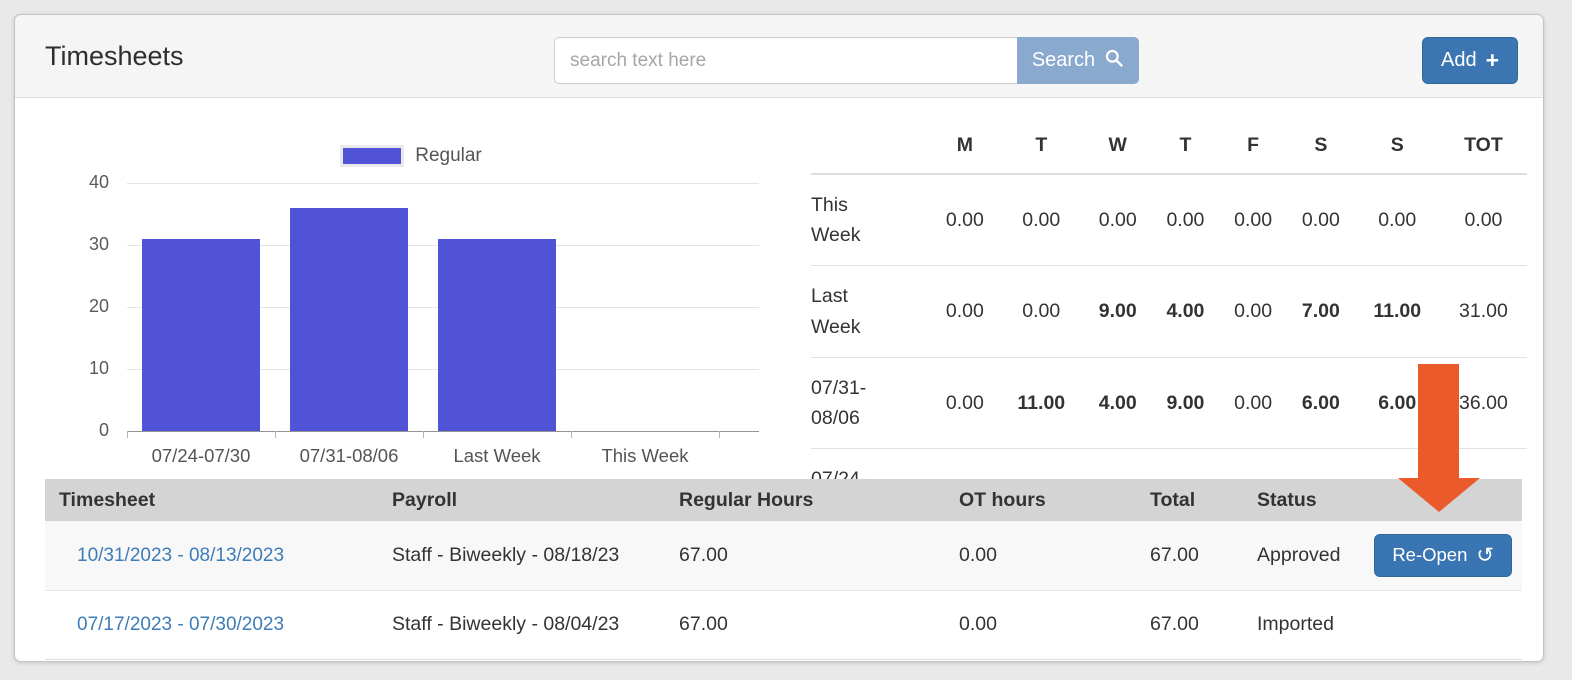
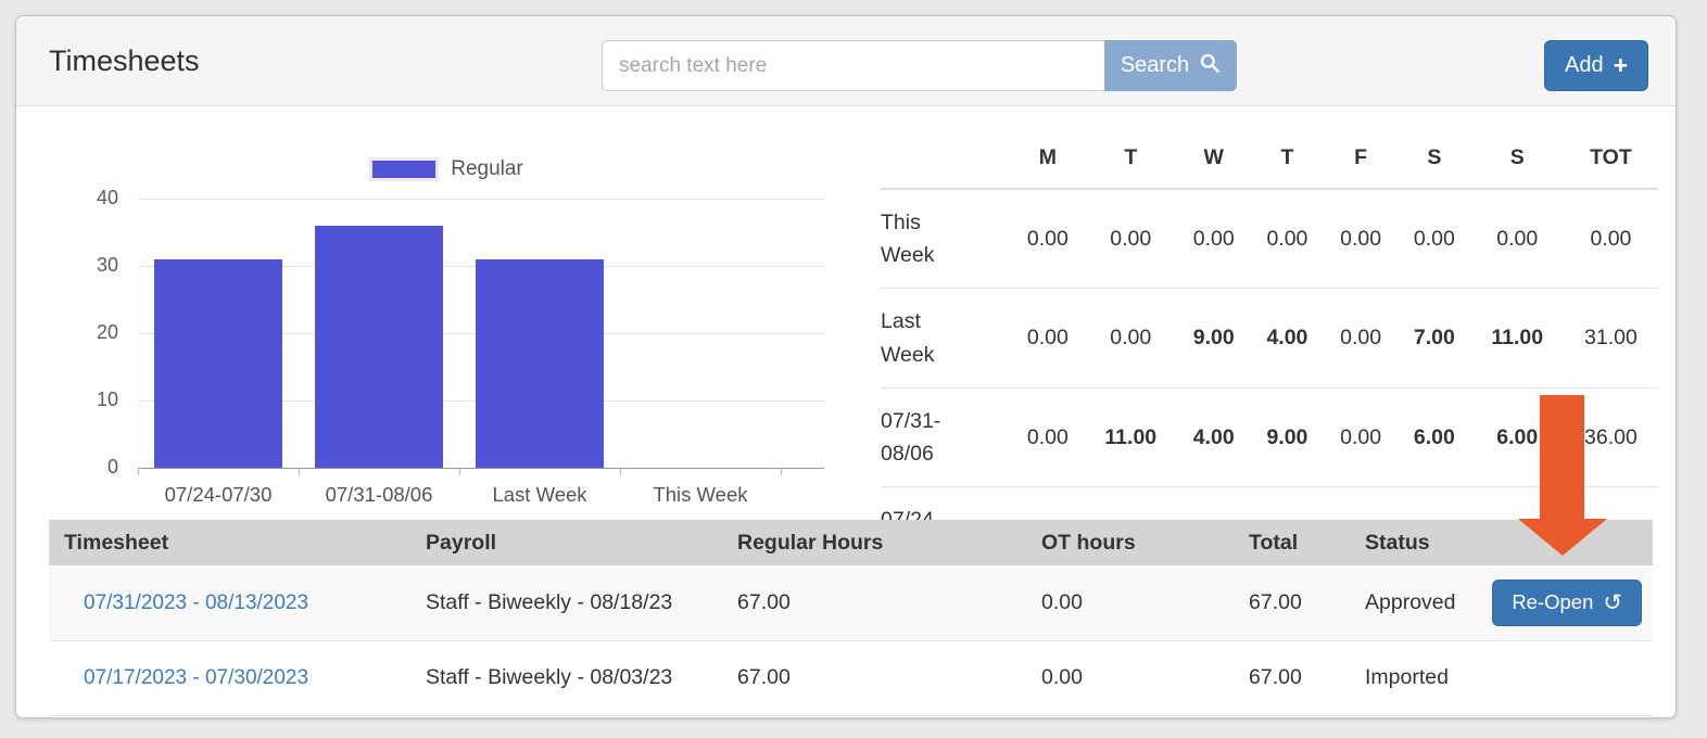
  Timesheets
  search text here
  Search
  Add
  +
  Regular
  07/24-07/30
  07/31-08/06
  Last Week
  This Week
  0
  10
  20
  30
  40
  	M	T	W	T	F	S	S	TOT
  This Week	0.00	0.00	0.00	0.00	0.00	0.00	0.00	0.00
  Last Week	0.00	0.00	9.00	4.00	0.00	7.00	11.00	31.00
  07/31-08/06	0.00	11.00	4.00	9.00	0.00	6.00	6.00	36.00
  07/24-07/30	0.00	0.00		4.00	0.00	7.00	11.00	31.00
  Timesheet	Payroll	Regular Hours	OT hours	Total	Status
- 10/31/2023 - 08/13/2023	Staff - Biweekly - 08/18/23	67.00	0.00	67.00	Approved	Re-Open ↺
+ 07/31/2023 - 08/13/2023	Staff - Biweekly - 08/18/23	67.00	0.00	67.00	Approved	Re-Open ↺
- 07/17/2023 - 07/30/2023	Staff - Biweekly - 08/04/23	67.00	0.00	67.00	Imported
+ 07/17/2023 - 07/30/2023	Staff - Biweekly - 08/03/23	67.00	0.00	67.00	Imported
